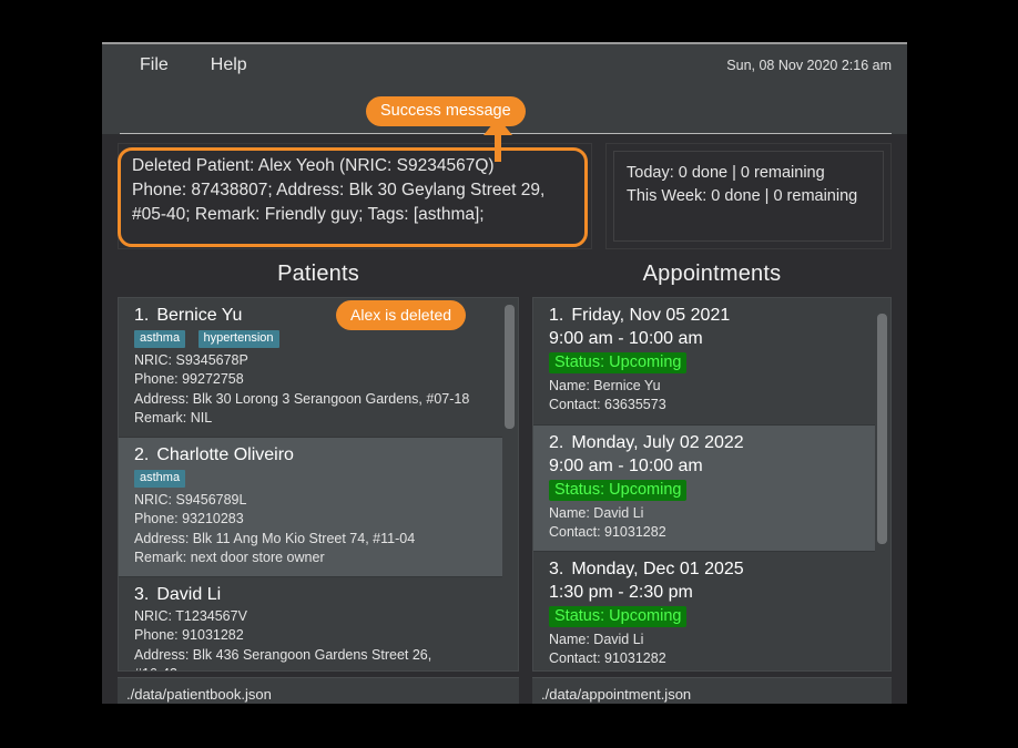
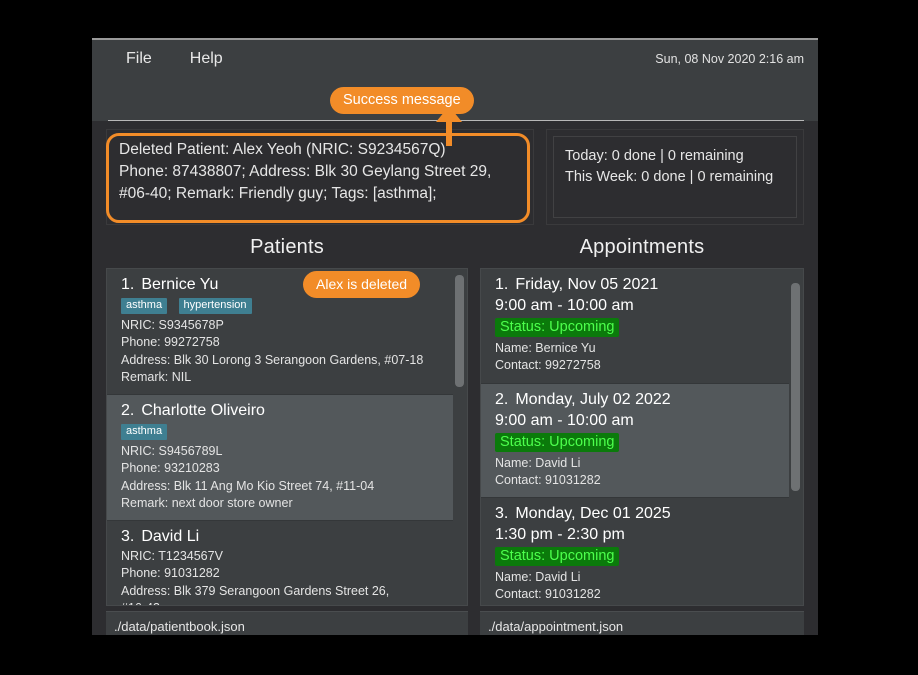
  File
  Help
  Sun, 08 Nov 2020 2:16 am
  Deleted Patient: Alex Yeoh (NRIC: S9234567Q)
  Phone: 87438807; Address: Blk 30 Geylang Street 29,
- #05-40; Remark: Friendly guy; Tags: [asthma];
+ #06-40; Remark: Friendly guy; Tags: [asthma];
  Today: 0 done | 0 remaining
  This Week: 0 done | 0 remaining
  Patients
  1. Bernice Yu
  asthma hypertension
  NRIC: S9345678P
  Phone: 99272758
  Address: Blk 30 Lorong 3 Serangoon Gardens, #07-18
  Remark: NIL
  2. Charlotte Oliveiro
  asthma
  NRIC: S9456789L
  Phone: 93210283
  Address: Blk 11 Ang Mo Kio Street 74, #11-04
  Remark: next door store owner
  3. David Li
  NRIC: T1234567V
  Phone: 91031282
- Address: Blk 436 Serangoon Gardens Street 26,
+ Address: Blk 379 Serangoon Gardens Street 26,
  Appointments
  1. Friday, Nov 05 2021
  9:00 am - 10:00 am
  Status: Upcoming
  Name: Bernice Yu
- Contact: 63635573
+ Contact: 99272758
  2. Monday, July 02 2022
  9:00 am - 10:00 am
  Status: Upcoming
  Name: David Li
  Contact: 91031282
  3. Monday, Dec 01 2025
  1:30 pm - 2:30 pm
  Status: Upcoming
  Name: David Li
  Contact: 91031282
  ./data/patientbook.json
  ./data/appointment.json
  Success message
  Alex is deleted
